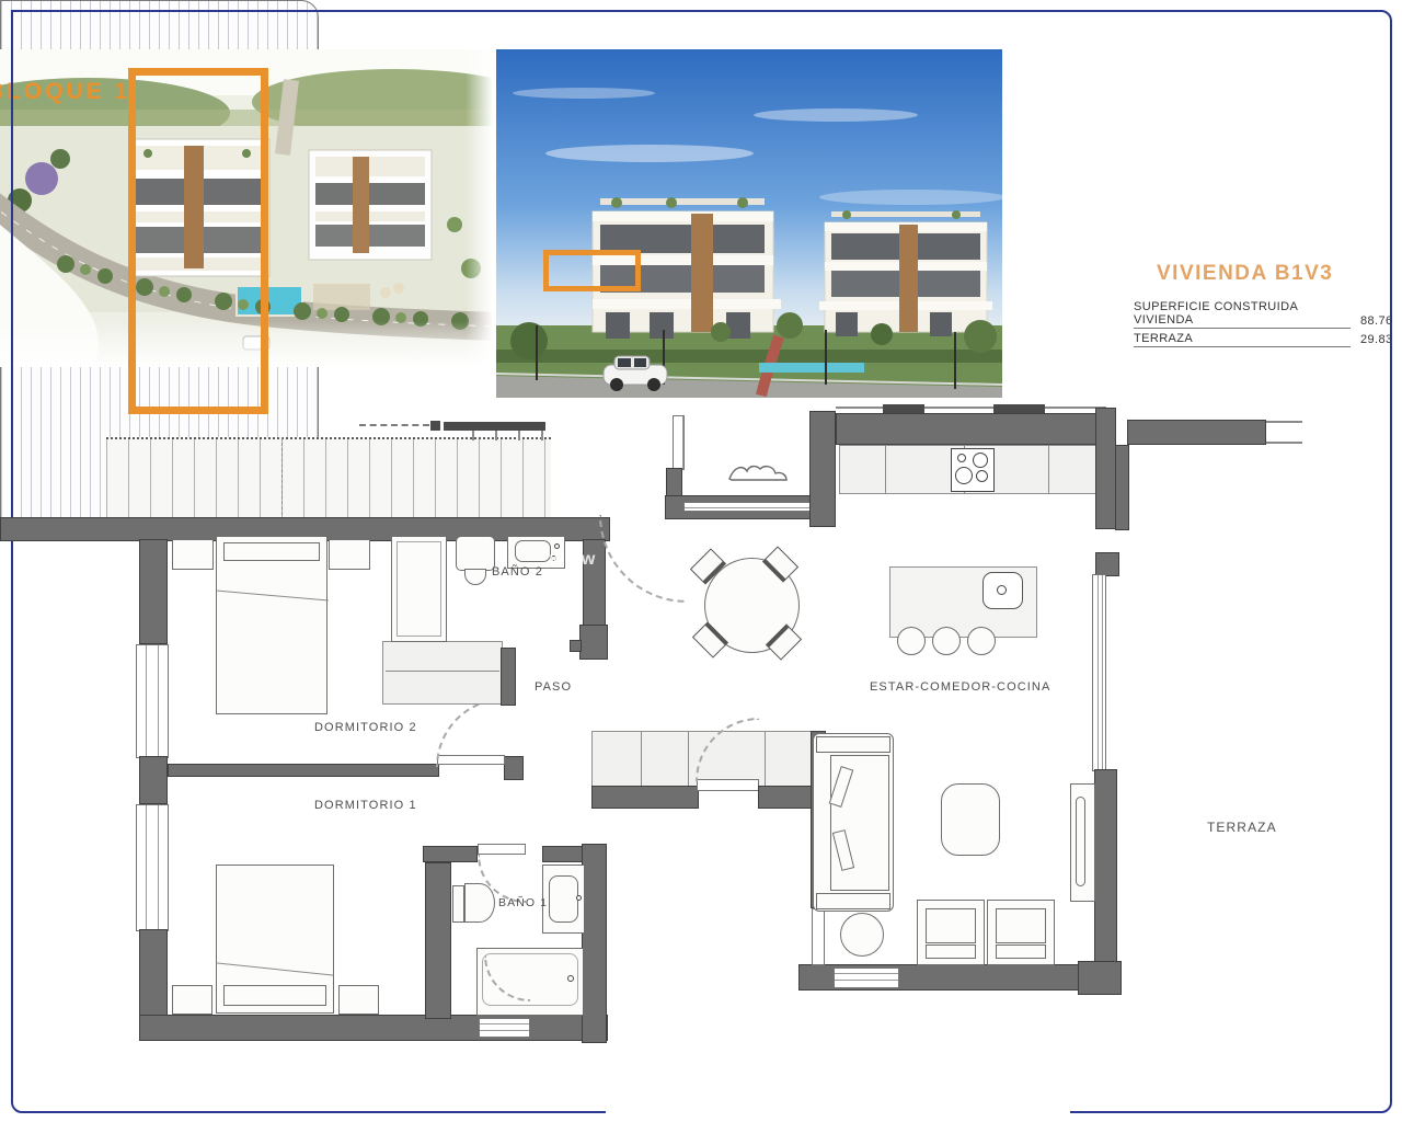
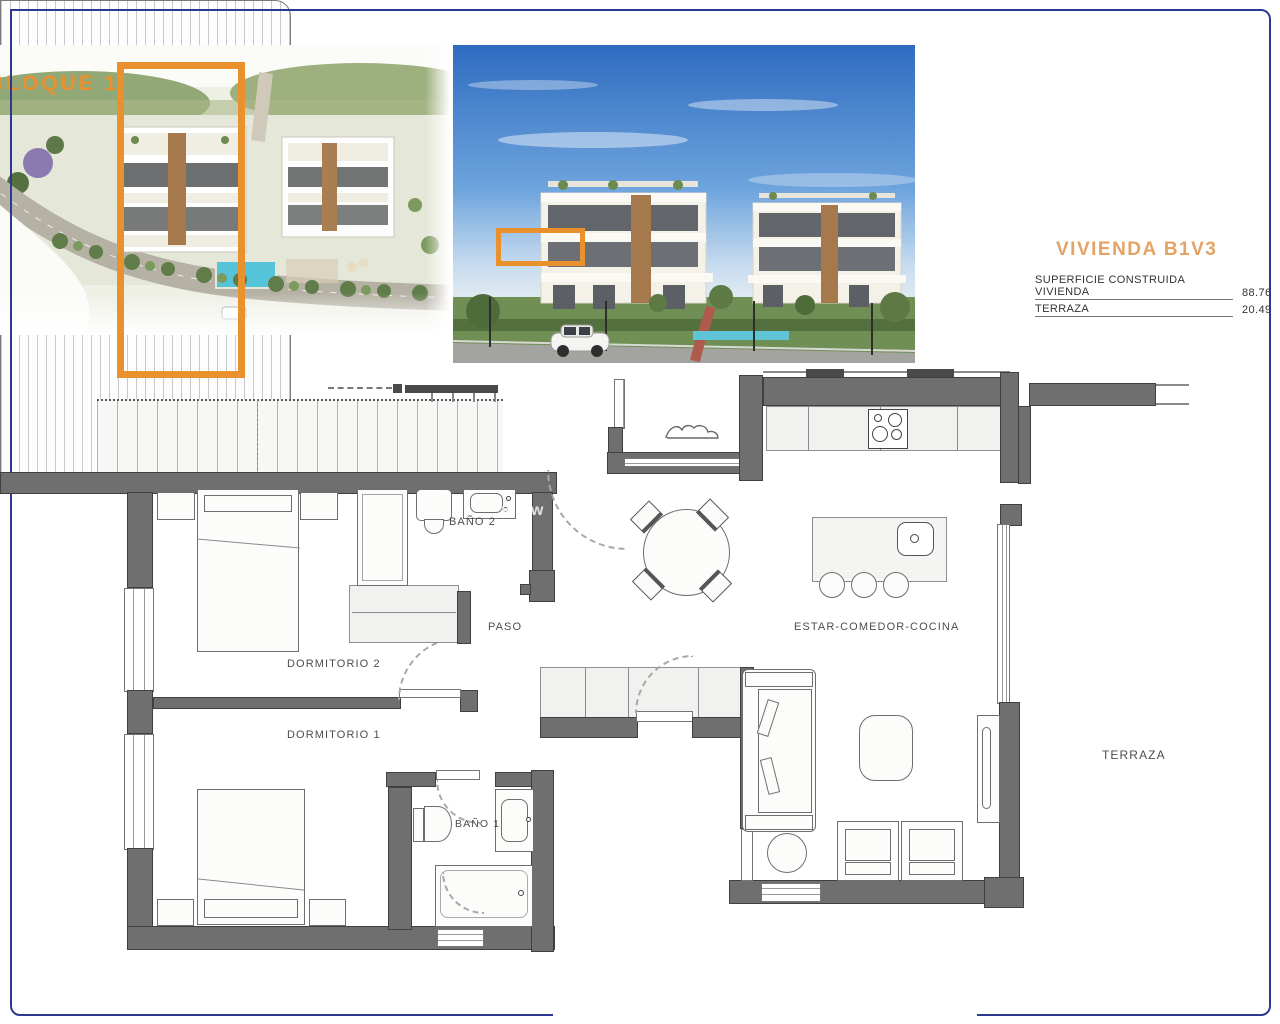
  LOQUE 1
  VIVIENDA B1V3
  SUPERFICIE CONSTRUIDA VIVIENDA
  88.76
  TERRAZA
- 29.83
+ 20.49
  BAÑO 2
  PASO
  DORMITORIO 2
  DORMITORIO 1
  BAÑO 1
  ESTAR-COMEDOR-COCINA
  TERRAZA
  www
